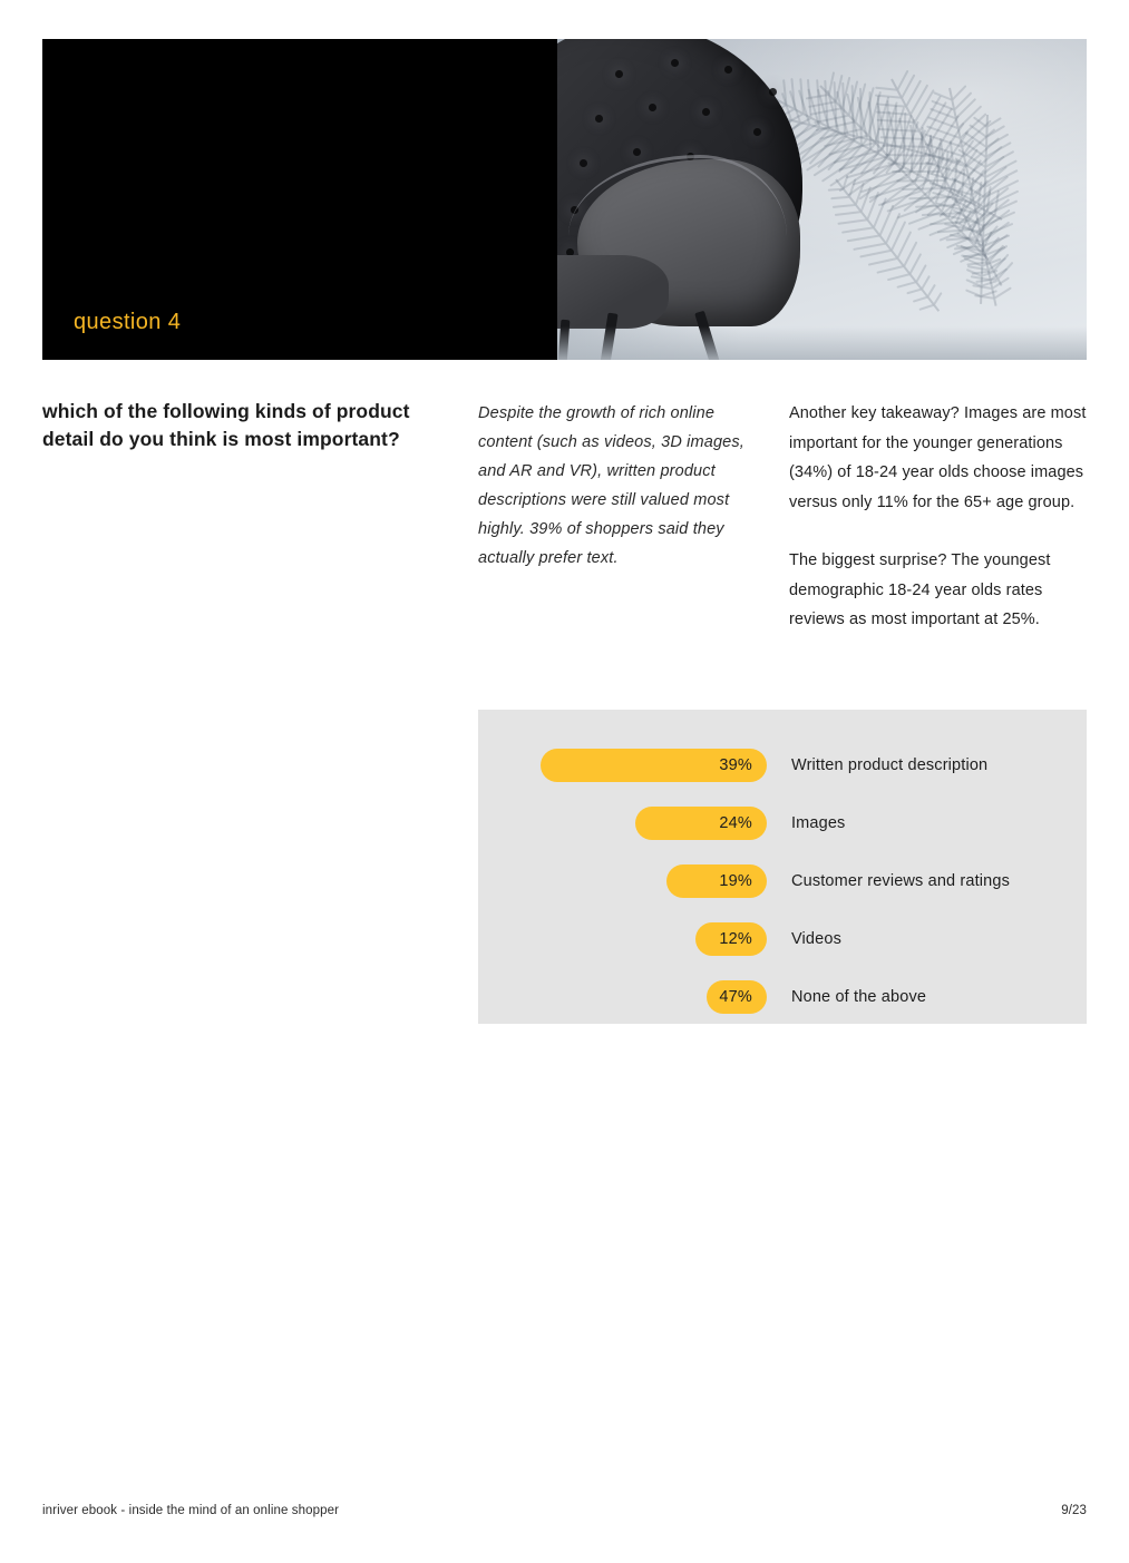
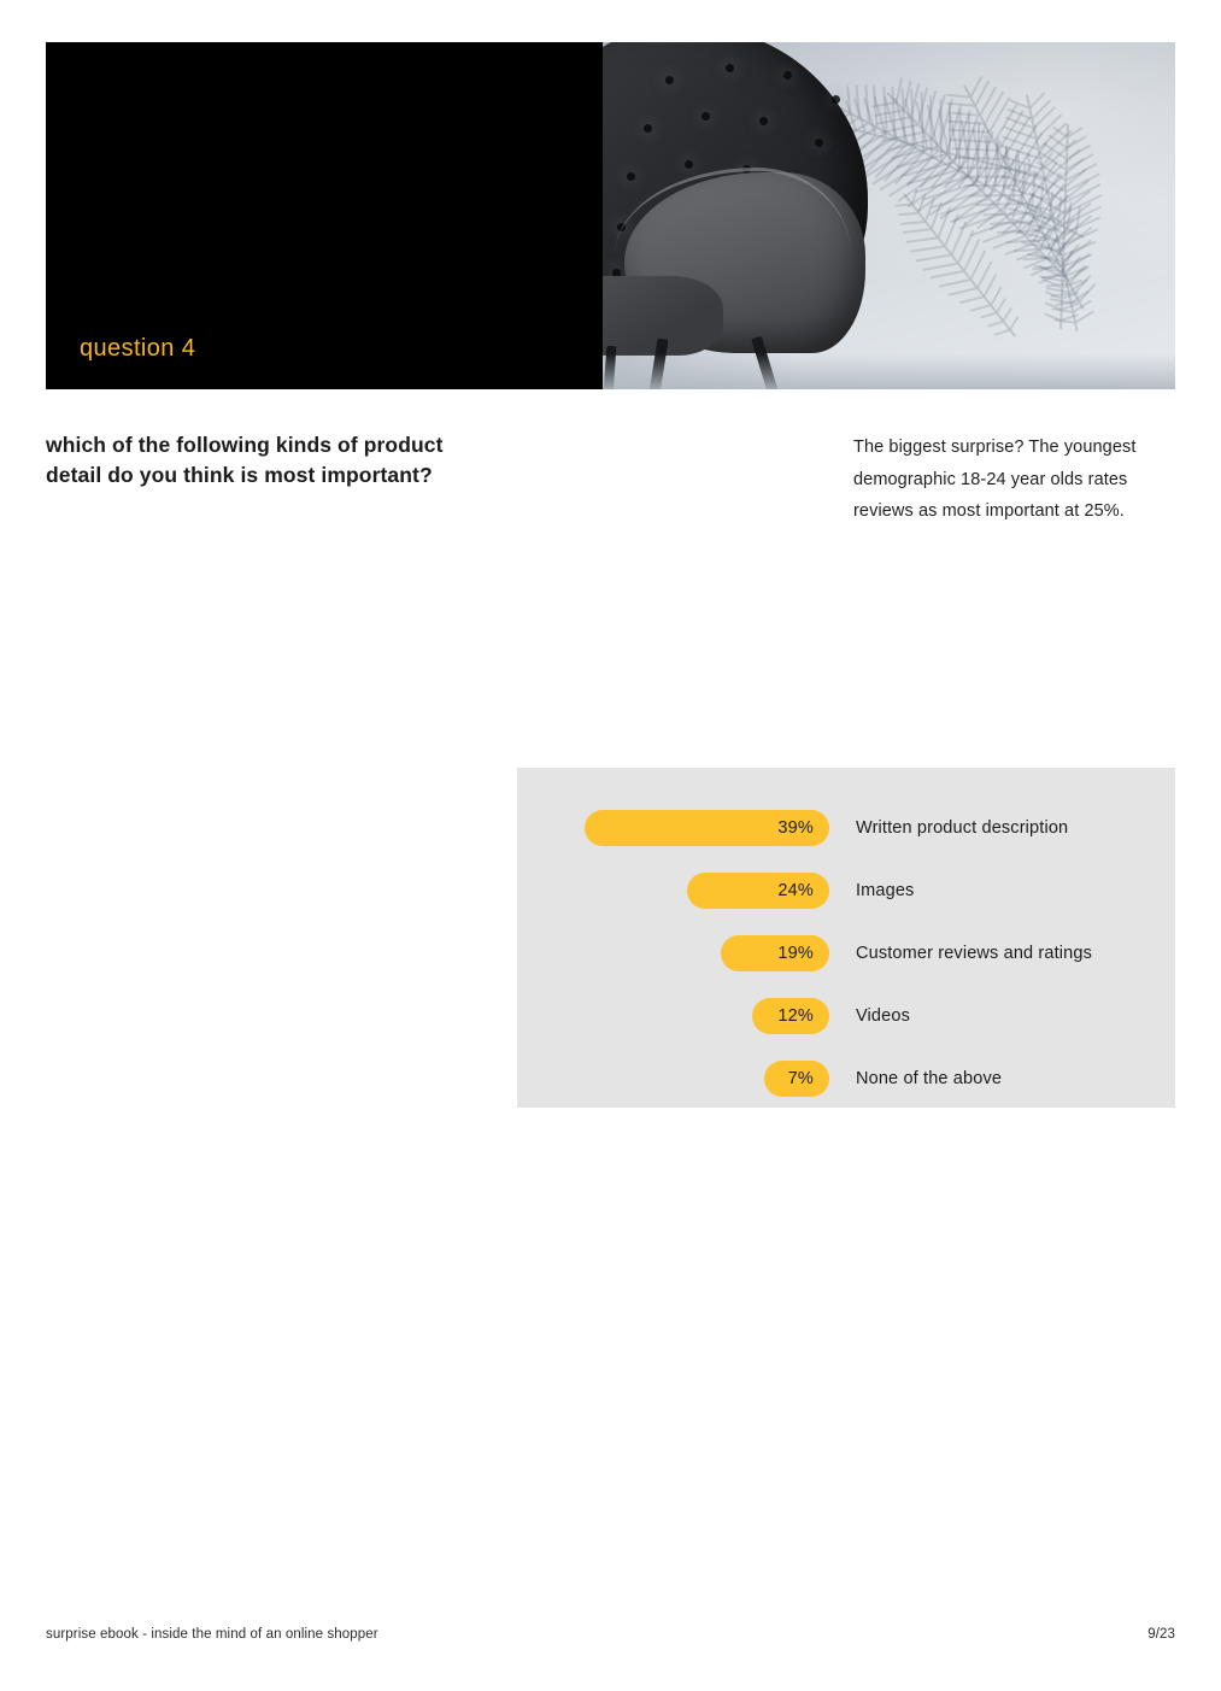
  question 4
  which of the following kinds of product detail do you think is most important?
- Despite the growth of rich online content (such as videos, 3D images, and AR and VR), written product descriptions were still valued most highly. 39% of shoppers said they actually prefer text.
- Another key takeaway? Images are most important for the younger generations (34%) of 18-24 year olds choose images versus only 11% for the 65+ age group.
  The biggest surprise? The youngest demographic 18-24 year olds rates reviews as most important at 25%.
  39%
  Written product description
  24%
  Images
  19%
  Customer reviews and ratings
  12%
  Videos
- 47%
+ 7%
  None of the above
- inriver ebook - inside the mind of an online shopper
+ surprise ebook - inside the mind of an online shopper
  9/23
